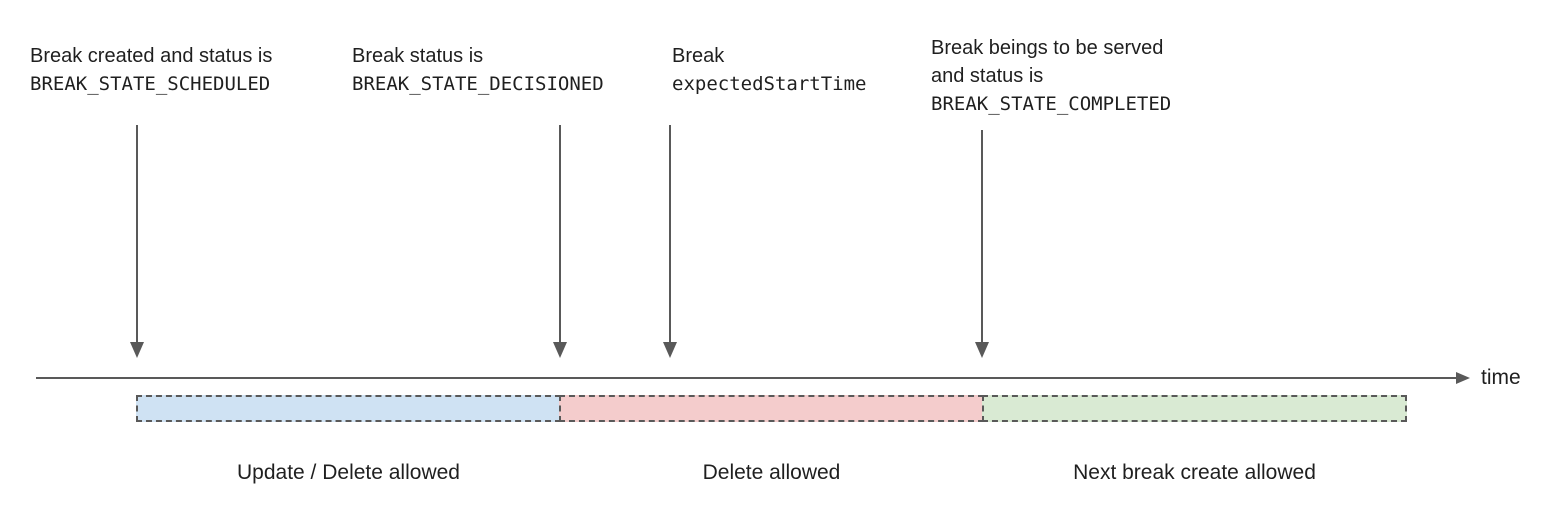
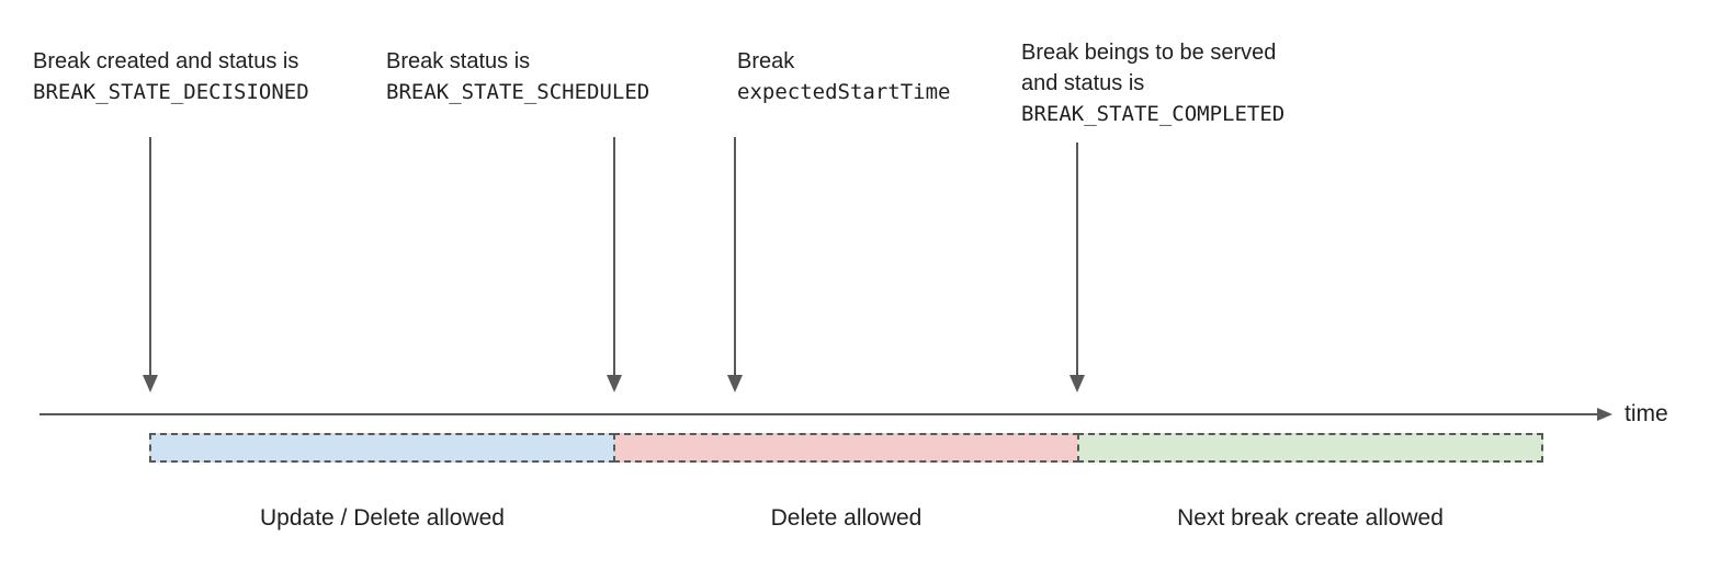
  Break created and status is
- BREAK_STATE_SCHEDULED
+ BREAK_STATE_DECISIONED
  Break status is
- BREAK_STATE_DECISIONED
+ BREAK_STATE_SCHEDULED
  Break
  expectedStartTime
  Break beings to be served
  and status is
  BREAK_STATE_COMPLETED
  time
  Update / Delete allowed
  Delete allowed
  Next break create allowed
